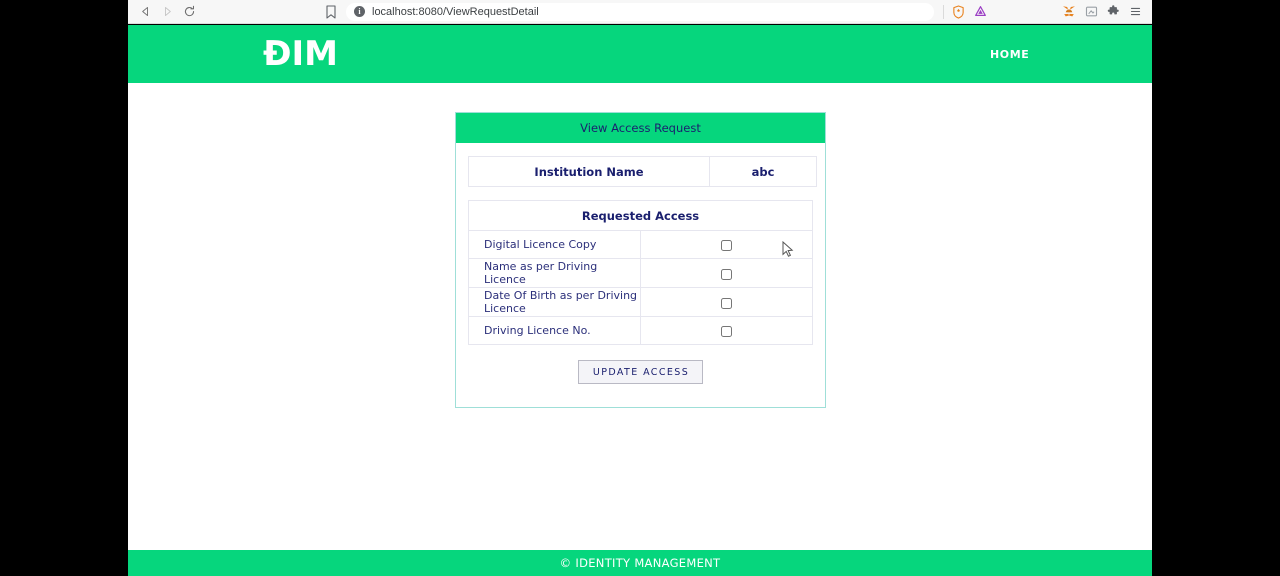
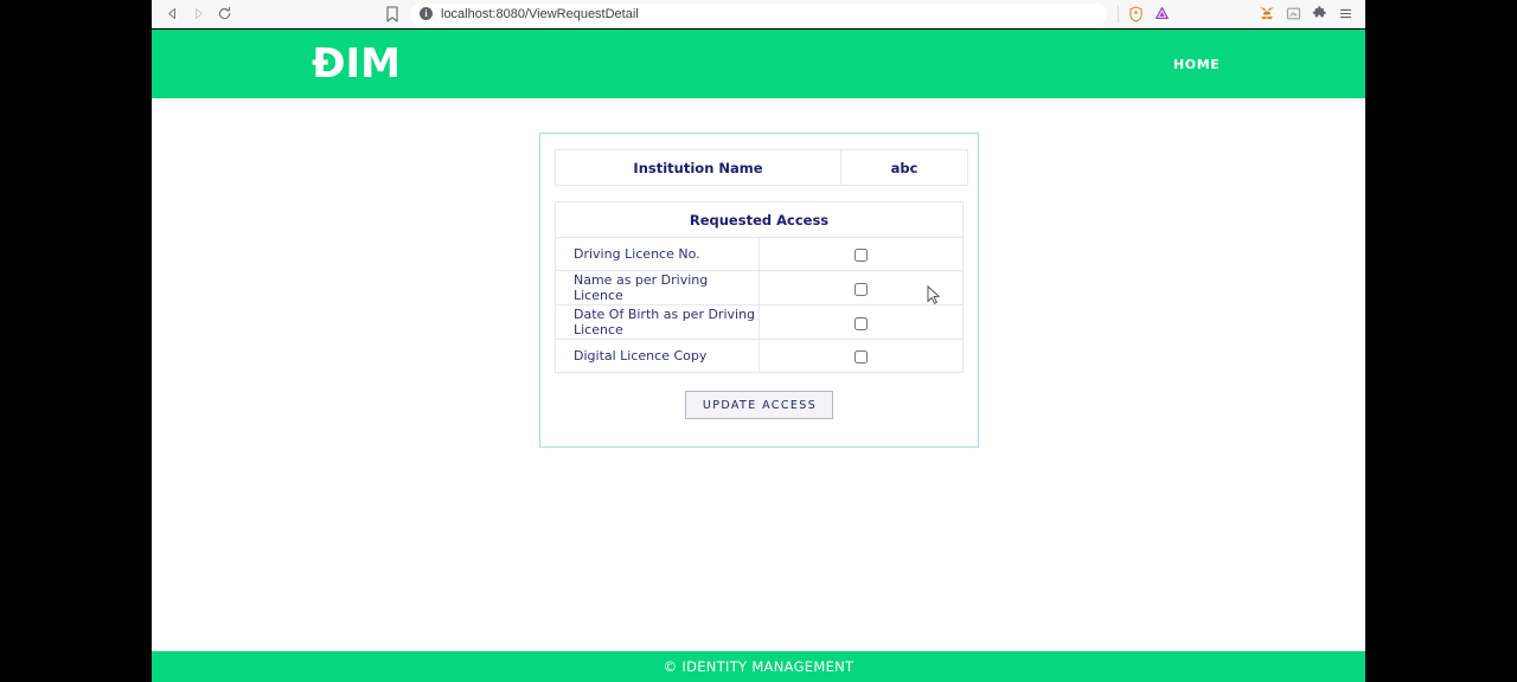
  i
  localhost:8080/ViewRequestDetail
  ÐIM
  HOME
- View Access Request
  Institution Name	abc
  Requested Access
- Digital Licence Copy
+ Driving Licence No.
  Name as per Driving Licence
  Date Of Birth as per Driving Licence
- Driving Licence No.
+ Digital Licence Copy
  UPDATE ACCESS
  © IDENTITY MANAGEMENT
